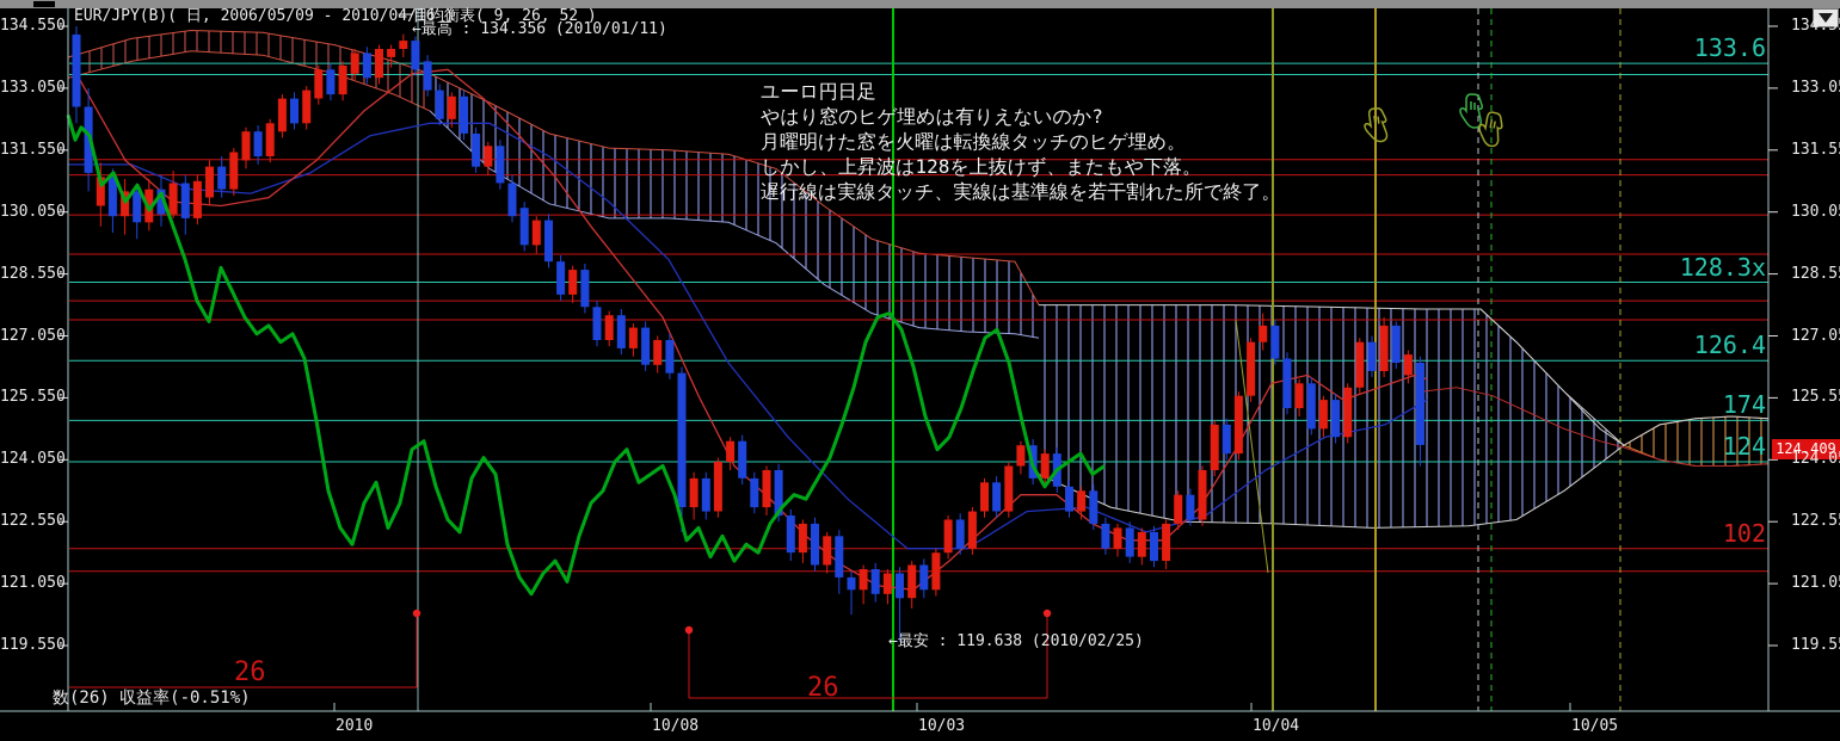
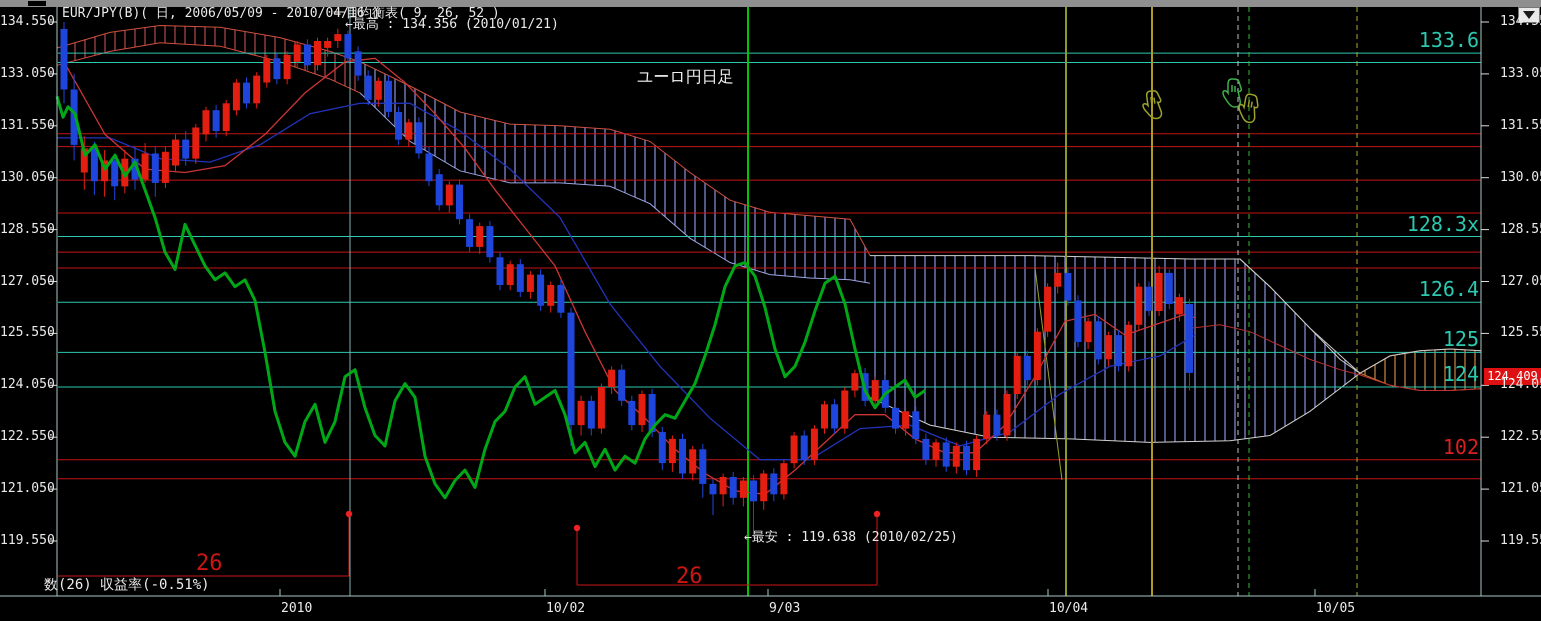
  26
  26
  EUR/JPY(B)( 日, 2006/05/09 - 2010/04/16 )
  一目均衡表( 9, 26, 52 )
- ←最高 : 134.356 (2010/01/11)
+ ←最高 : 134.356 (2010/01/21)
  ←最安 : 119.638 (2010/02/25)
  ユーロ円日足
- やはり窓のヒゲ埋めは有りえないのか?
- 月曜明けた窓を火曜は転換線タッチのヒゲ埋め。
- しかし、上昇波は128を上抜けず、またもや下落。
- 遅行線は実線タッチ、実線は基準線を若干割れた所で終了。
  数(26) 収益率(-0.51%)
  124.409
  134.550
  134.5
  133.050
  133.0
  131.550
  131.5
  130.050
  130.0
  128.550
  128.5
  127.050
  127.0
  125.550
  125.5
  124.050
  124.0
  122.550
  122.5
  121.050
  121.0
  119.550
  119.5
  2010
- 10/08
+ 10/02
- 10/03
+ 9/03
  10/04
  10/05
  133.6
  128.3x
  126.4
- 174
+ 125
  124
  102
